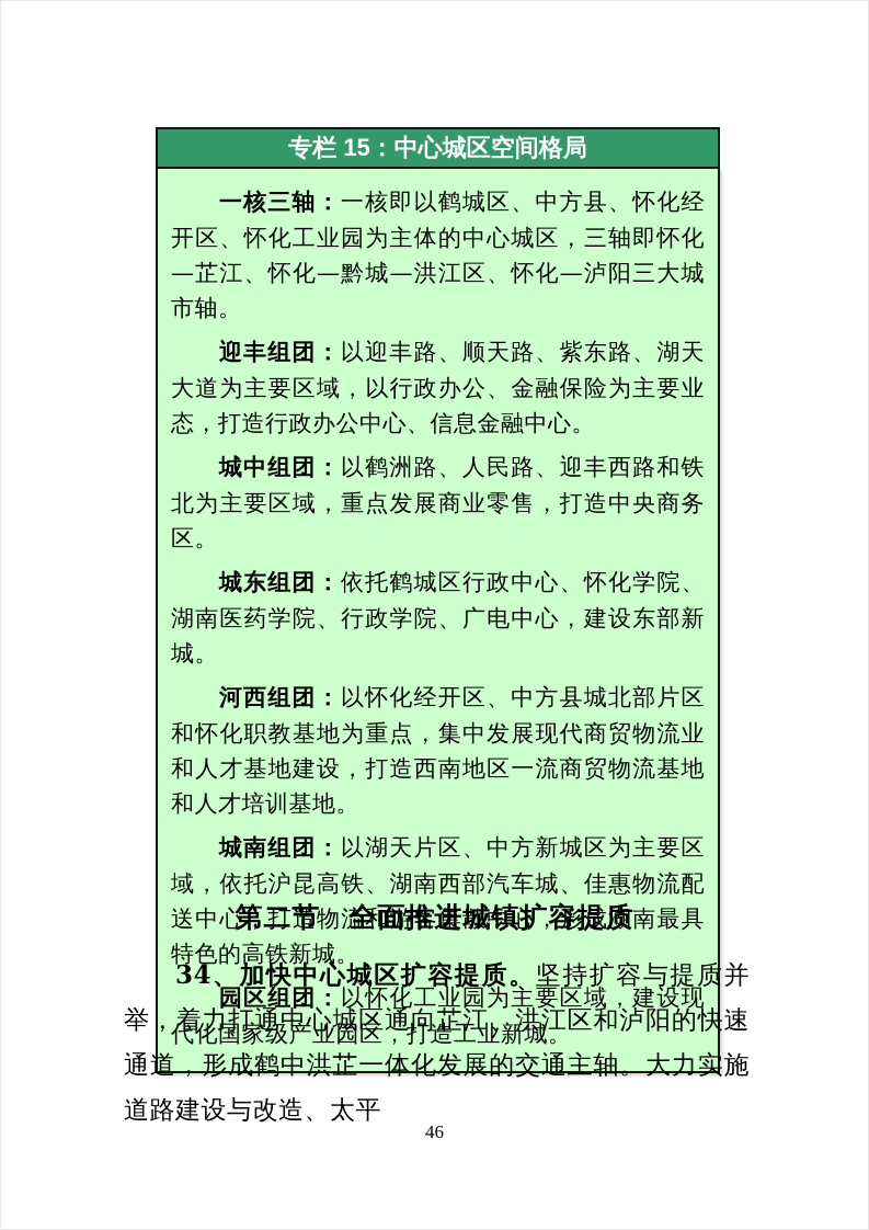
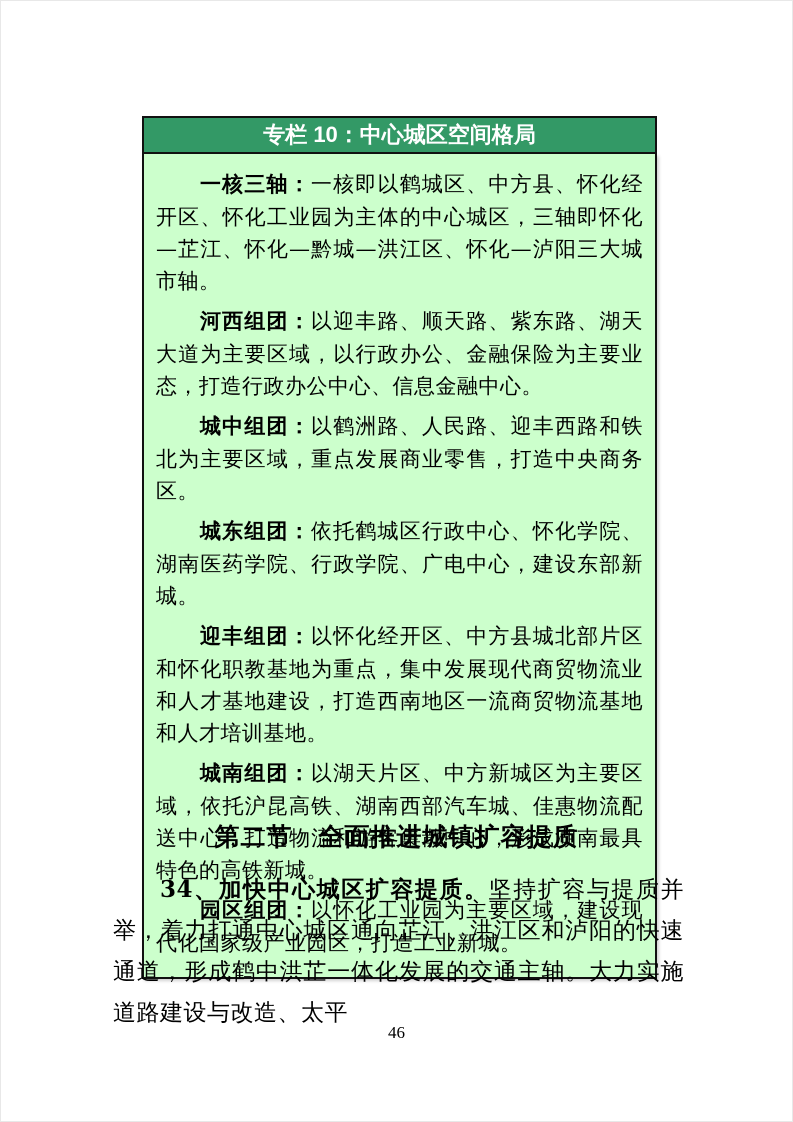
- 专栏 15：中心城区空间格局
+ 专栏 10：中心城区空间格局
  一核三轴：一核即以鹤城区、中方县、怀化经开区、怀化工业园为主体的中心城区，三轴即怀化—芷江、怀化—黔城—洪江区、怀化—泸阳三大城市轴。
- 迎丰组团：以迎丰路、顺天路、紫东路、湖天大道为主要区域，以行政办公、金融保险为主要业态，打造行政办公中心、信息金融中心。
+ 河西组团：以迎丰路、顺天路、紫东路、湖天大道为主要区域，以行政办公、金融保险为主要业态，打造行政办公中心、信息金融中心。
  城中组团：以鹤洲路、人民路、迎丰西路和铁北为主要区域，重点发展商业零售，打造中央商务区。
  城东组团：依托鹤城区行政中心、怀化学院、湖南医药学院、行政学院、广电中心，建设东部新城。
- 河西组团：以怀化经开区、中方县城北部片区和怀化职教基地为重点，集中发展现代商贸物流业和人才基地建设，打造西南地区一流商贸物流基地和人才培训基地。
+ 迎丰组团：以怀化经开区、中方县城北部片区和怀化职教基地为重点，集中发展现代商贸物流业和人才基地建设，打造西南地区一流商贸物流基地和人才培训基地。
  城南组团：以湖天片区、中方新城区为主要区域，依托沪昆高铁、湖南西部汽车城、佳惠物流配送中心，打造物流和游客集散中心，形成湖南最具特色的高铁新城。
  园区组团：以怀化工业园为主要区域，建设现代化国家级产业园区，打造工业新城。
  第二节 全面推进城镇扩容提质
  34、加快中心城区扩容提质。坚持扩容与提质并举，着力打通中心城区通向芷江、洪江区和泸阳的快速通道，形成鹤中洪芷一体化发展的交通主轴。大力实施道路建设与改造、太平
  46
